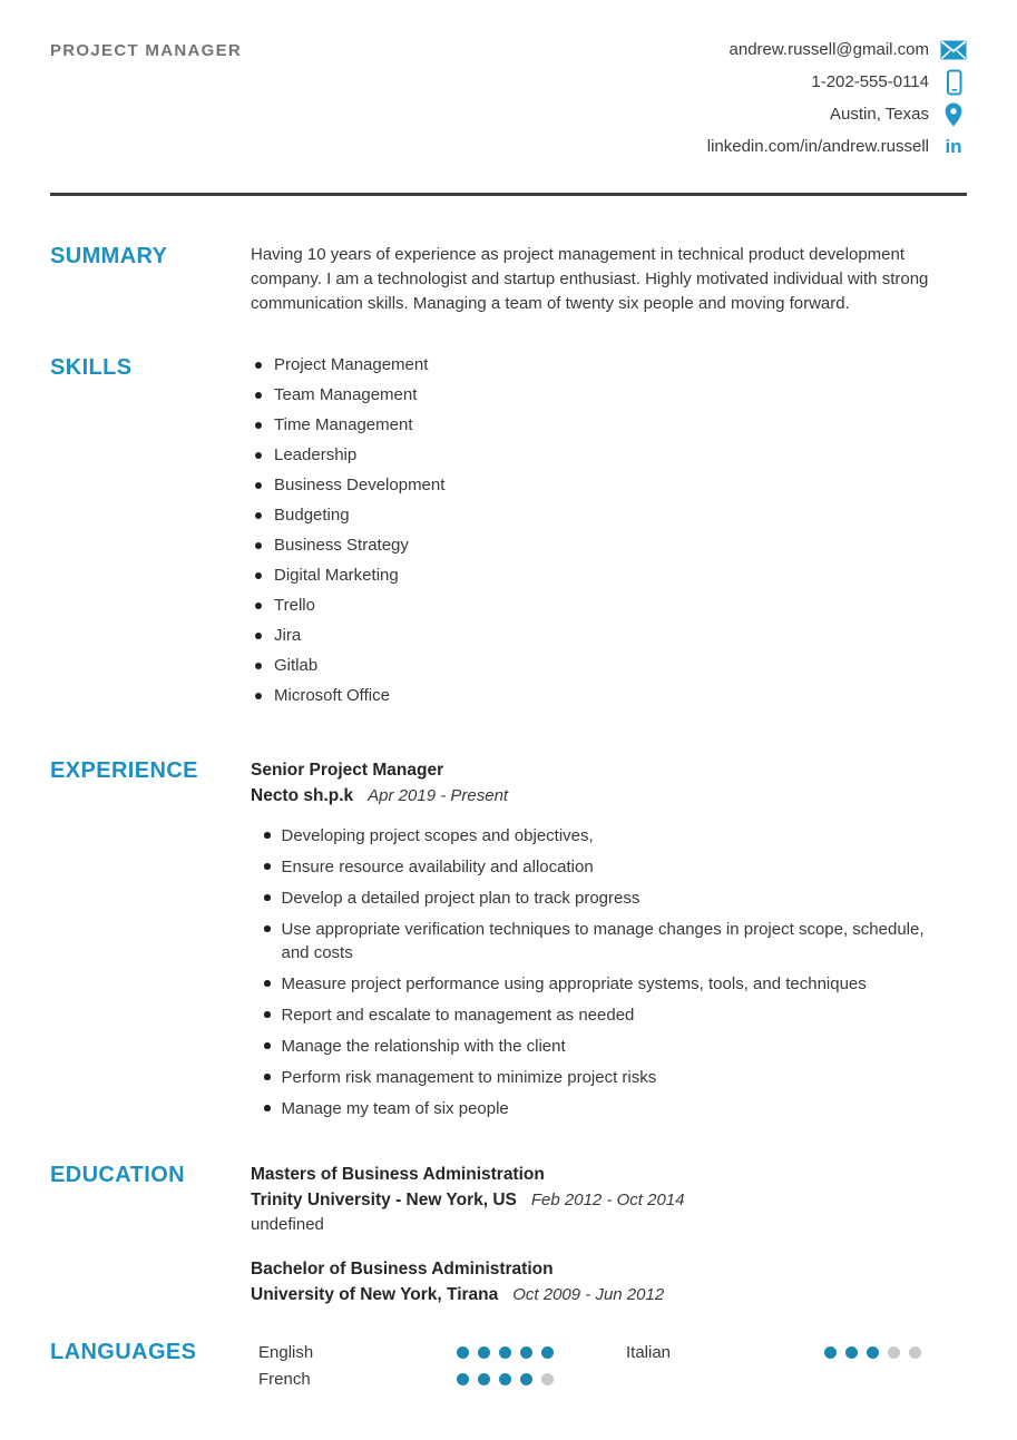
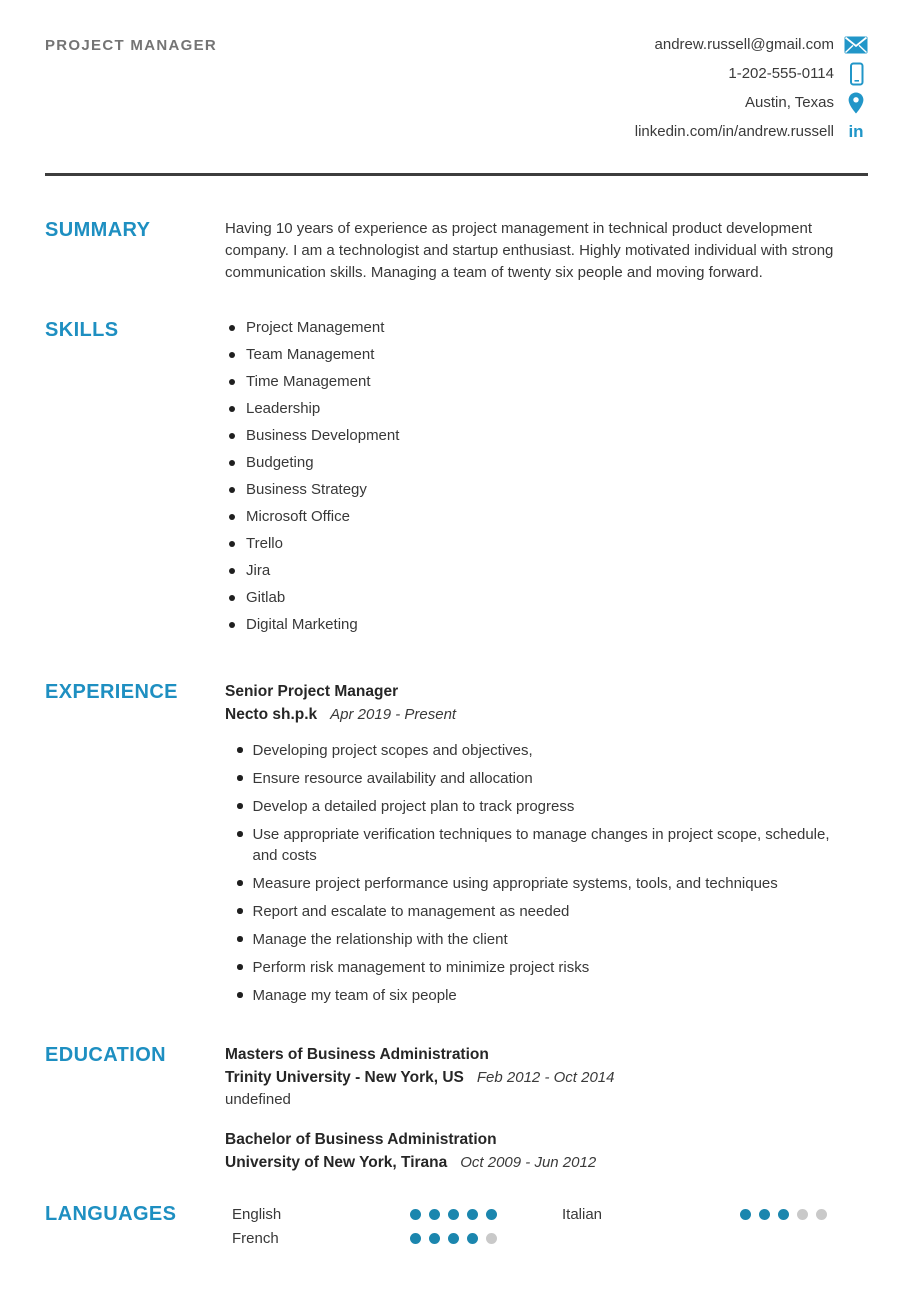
  PROJECT MANAGER
  andrew.russell@gmail.com
  1-202-555-0114
  Austin, Texas
  linkedin.com/in/andrew.russell
  in
  SUMMARY
  Having 10 years of experience as project management in technical product development company. I am a technologist and startup enthusiast. Highly motivated individual with strong communication skills. Managing a team of twenty six people and moving forward.
  SKILLS
  Project Management
  Team Management
  Time Management
  Leadership
  Business Development
  Budgeting
  Business Strategy
- Digital Marketing
+ Microsoft Office
  Trello
  Jira
  Gitlab
- Microsoft Office
+ Digital Marketing
  EXPERIENCE
  Senior Project Manager
  Necto sh.p.k Apr 2019 - Present
  Developing project scopes and objectives,
  Ensure resource availability and allocation
  Develop a detailed project plan to track progress
  Use appropriate verification techniques to manage changes in project scope, schedule, and costs
  Measure project performance using appropriate systems, tools, and techniques
  Report and escalate to management as needed
  Manage the relationship with the client
  Perform risk management to minimize project risks
  Manage my team of six people
  EDUCATION
  Masters of Business Administration
  Trinity University - New York, US Feb 2012 - Oct 2014
  undefined
  Bachelor of Business Administration
  University of New York, Tirana Oct 2009 - Jun 2012
  LANGUAGES
  English
  French
  Italian
